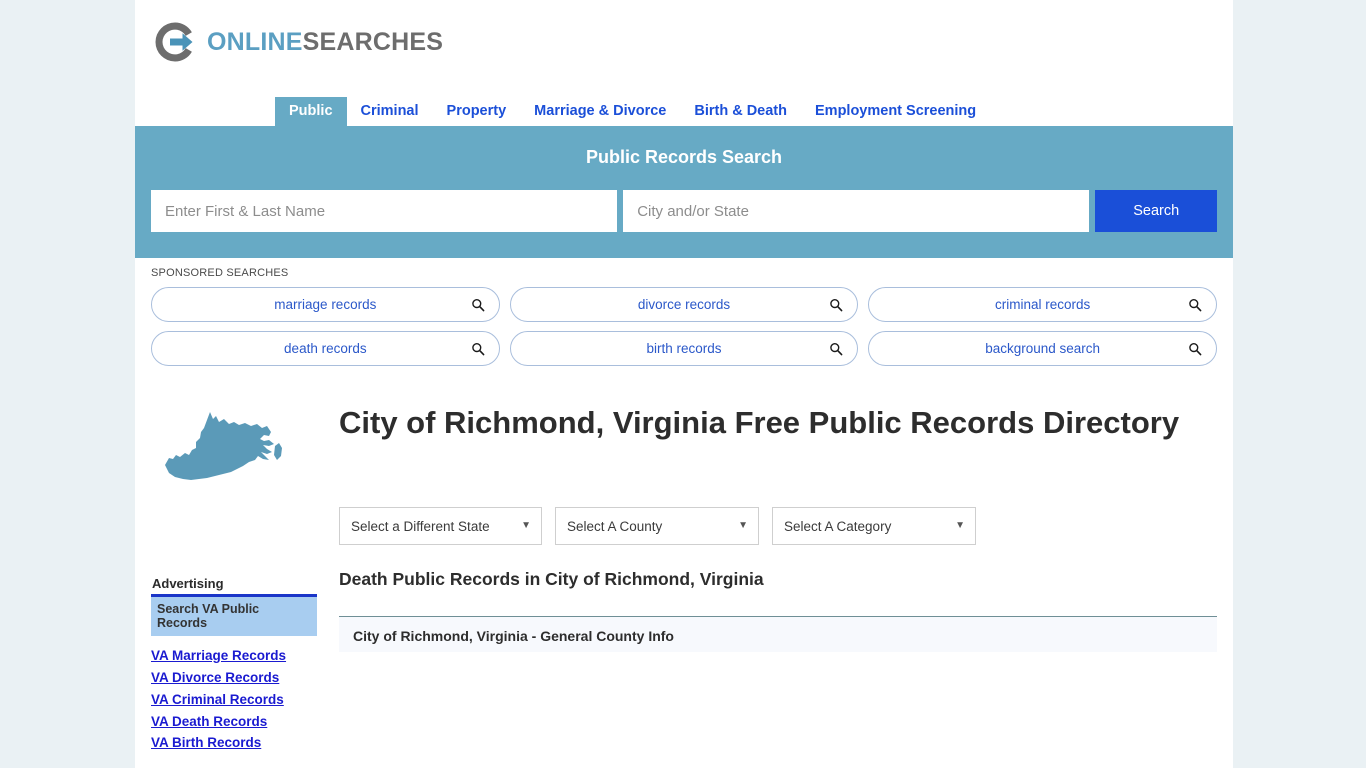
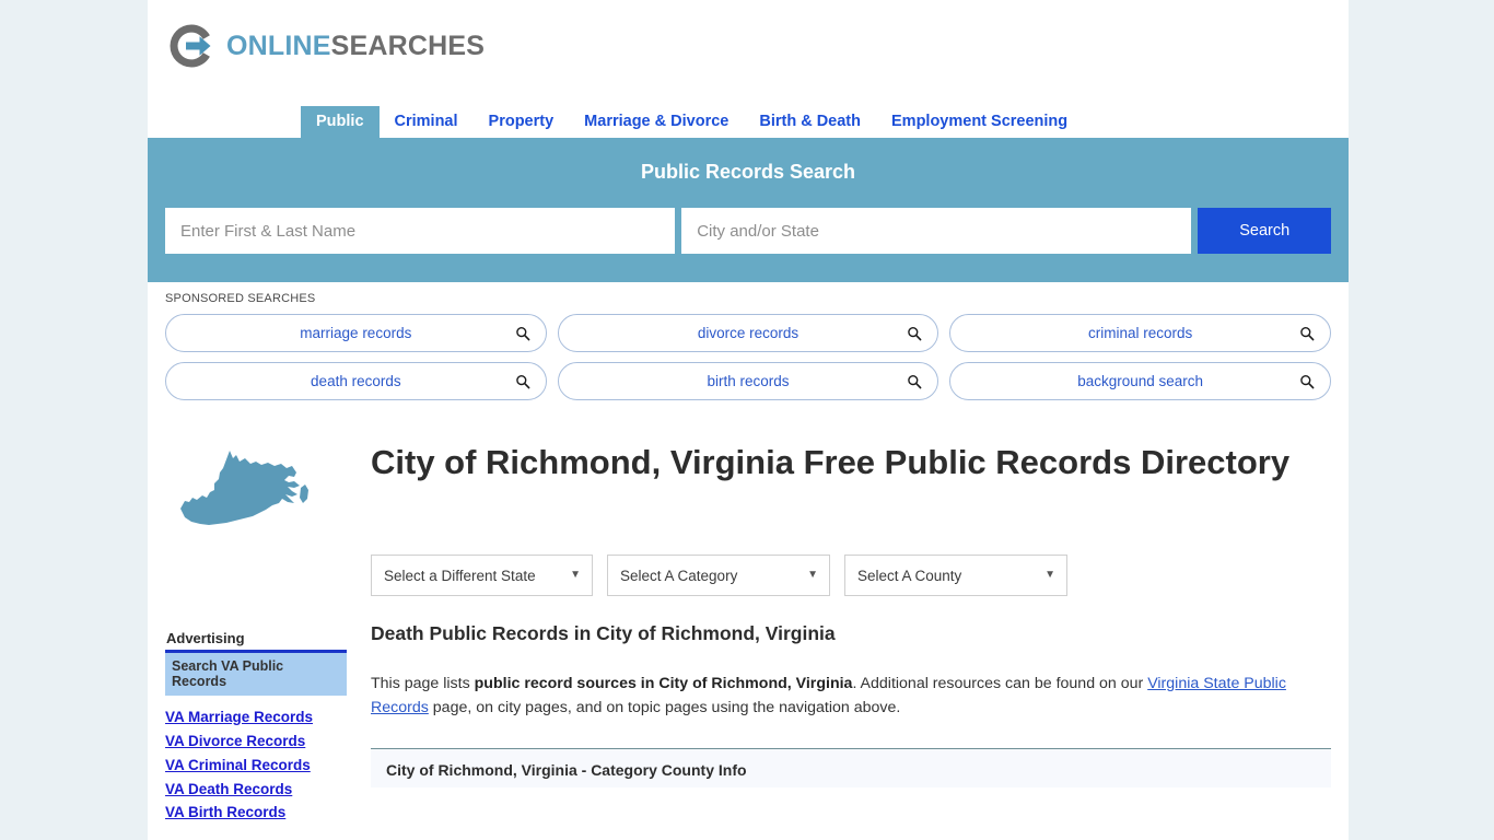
  ONLINESEARCHES
  Public
  Criminal
  Property
  Marriage & Divorce
  Birth & Death
  Employment Screening
  Public Records Search
  Enter First & Last Name
  City and/or State
  Search
  SPONSORED SEARCHES
  marriage records
  divorce records
  criminal records
  death records
  birth records
  background search
  City of Richmond, Virginia Free Public Records Directory
  Advertising
  Search VA Public Records
  VA Marriage Records
  VA Divorce Records
  VA Criminal Records
  VA Death Records
  VA Birth Records
  Select a Different State
  ▼
- Select A County
+ Select A Category
  ▼
- Select A Category
+ Select A County
  ▼
  Death Public Records in City of Richmond, Virginia
+ This page lists public record sources in City of Richmond, Virginia. Additional resources can be found on our Virginia State Public Records page, on city pages, and on topic pages using the navigation above.
- City of Richmond, Virginia - General County Info
+ City of Richmond, Virginia - Category County Info
